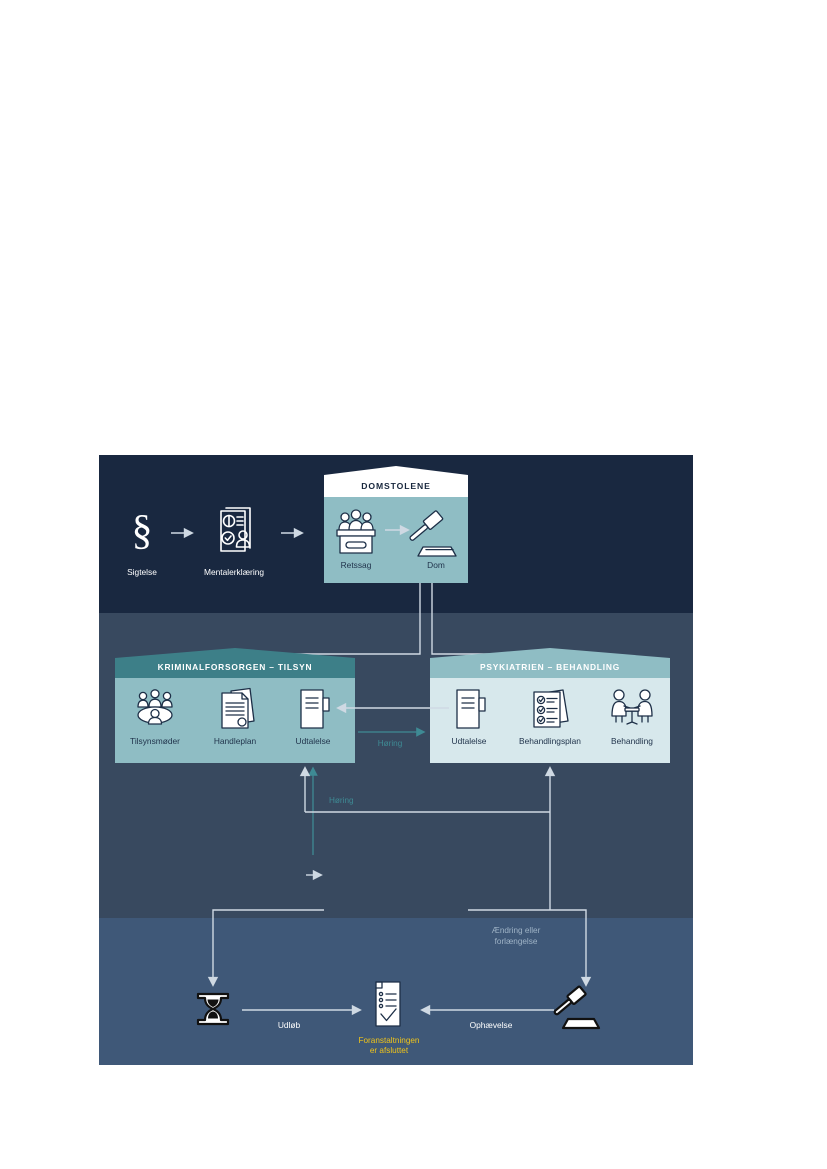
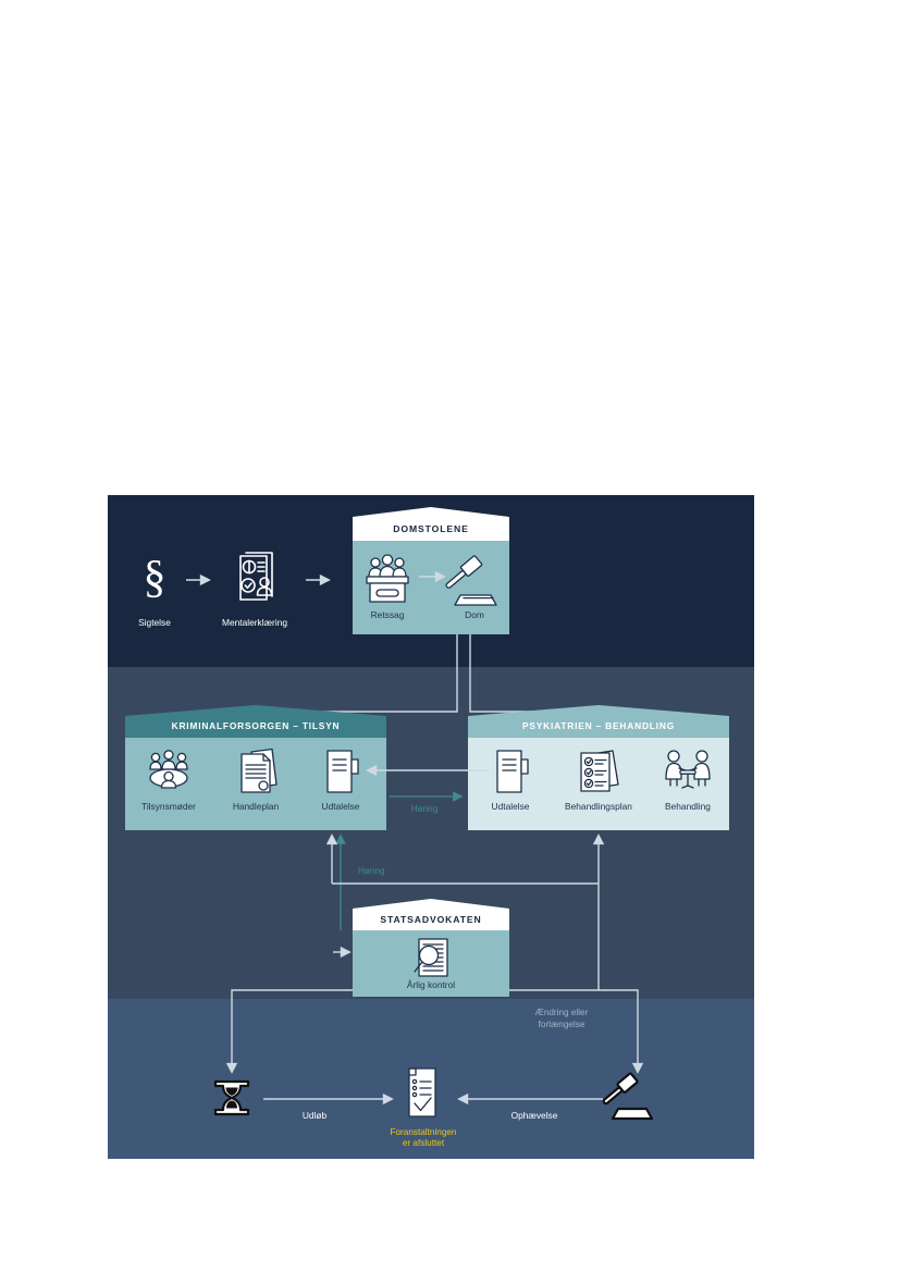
  §
  Sigtelse
  Mentalerklæring
  DOMSTOLENE
  Retssag
  Dom
  KRIMINALFORSORGEN – TILSYN
  Tilsynsmøder
  Handleplan
  Udtalelse
  PSYKIATRIEN – BEHANDLING
  Udtalelse
  Behandlingsplan
  Behandling
  Høring
  Høring
+ STATSADVOKATEN
+ Årlig kontrol
  Ændring eller
  forlængelse
  Udløb
  Foranstaltningen
  er afsluttet
  Ophævelse
